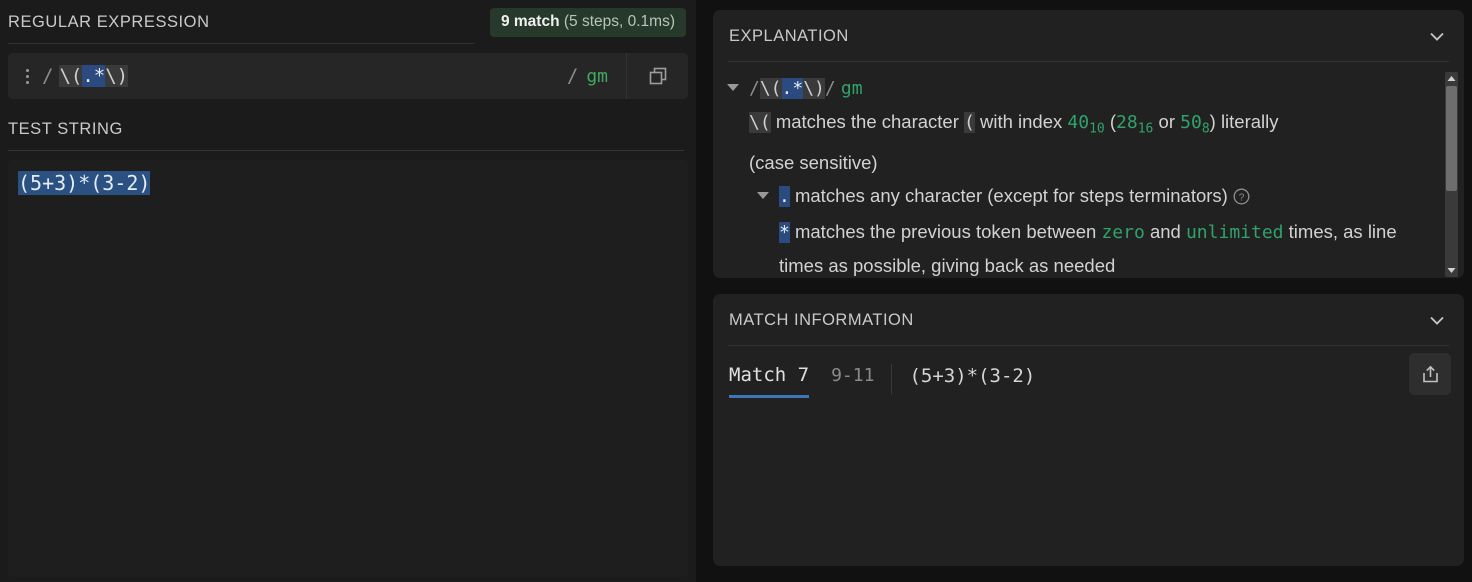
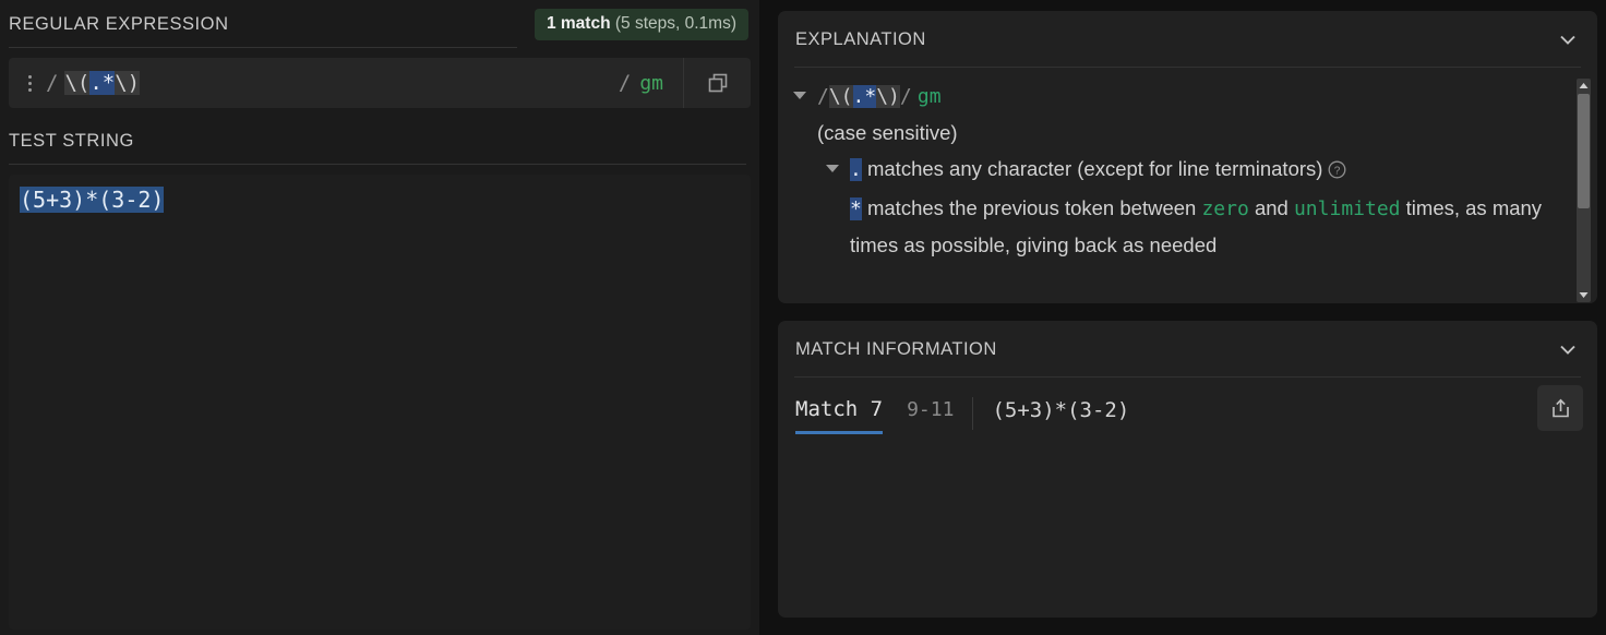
  REGULAR EXPRESSION
- 9 match (5 steps, 0.1ms)
+ 1 match (5 steps, 0.1ms)
  /
  \(.*\)
  /
  gm
  TEST STRING
  (5+3)*(3-2)
  EXPLANATION
  /\(.*\)/ gm
- \( matches the character ( with index 4010 (2816 or 508) literally
  (case sensitive)
- . matches any character (except for steps terminators)
+ . matches any character (except for line terminators)
  ?
- * matches the previous token between zero and unlimited times, as line times as possible, giving back as needed
+ * matches the previous token between zero and unlimited times, as many times as possible, giving back as needed
  MATCH INFORMATION
  Match 7
  9-11
  (5+3)*(3-2)
